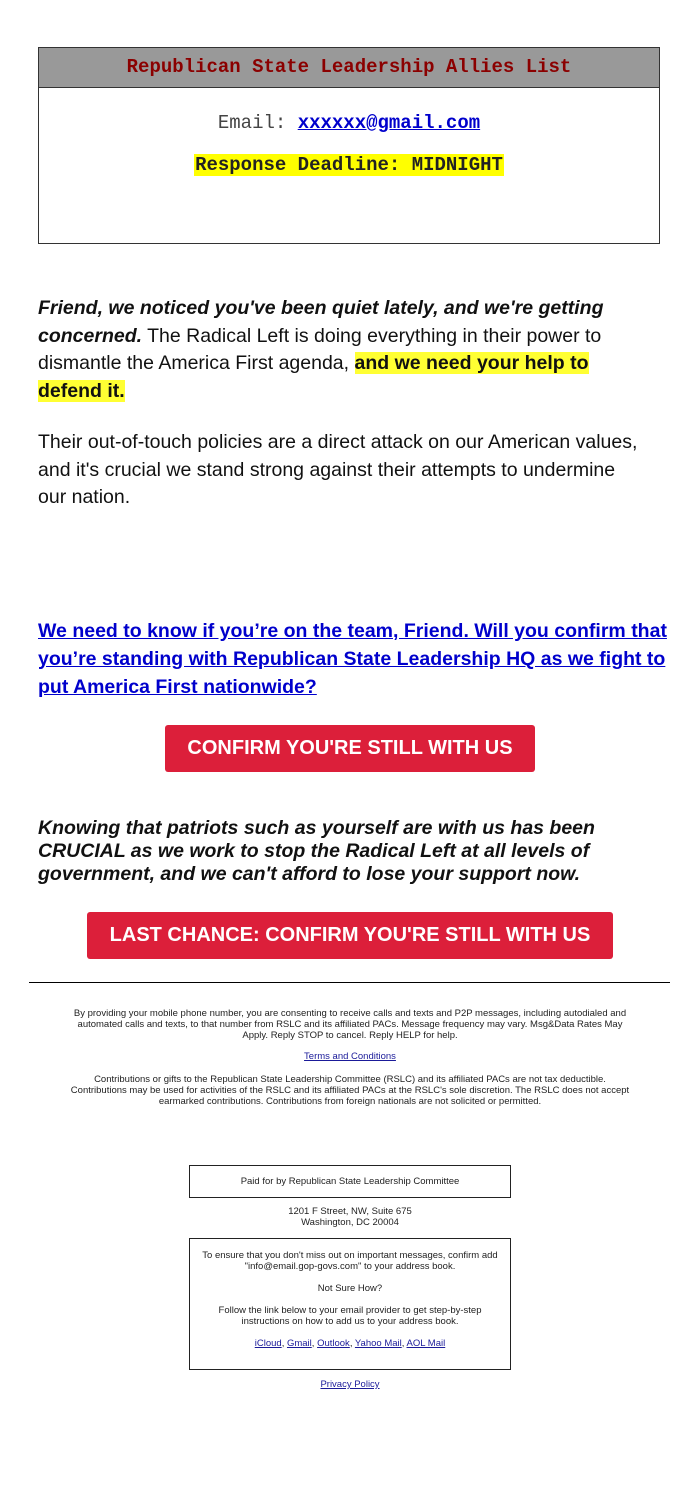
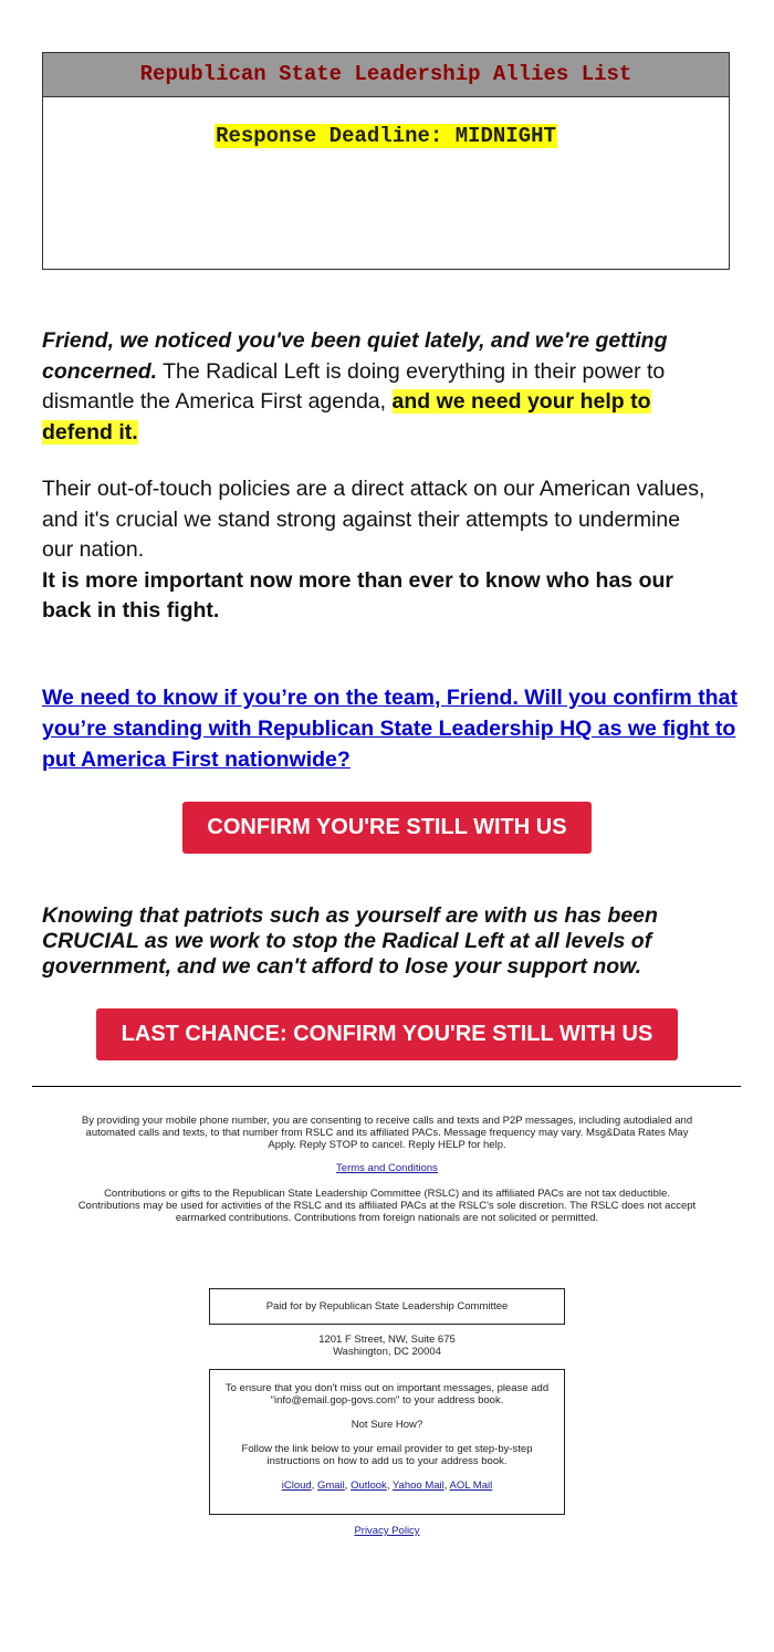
  Republican State Leadership Allies List
- Email: xxxxxx@gmail.com
  Response Deadline: MIDNIGHT
  Friend, we noticed you've been quiet lately, and we're getting concerned. The Radical Left is doing everything in their power to dismantle the America First agenda, and we need your help to defend it.
  Their out-of-touch policies are a direct attack on our American values, and it's crucial we stand strong against their attempts to undermine our nation.
+ It is more important now more than ever to know who has our back in this fight.
  We need to know if you’re on the team, Friend. Will you confirm that you’re standing with Republican State Leadership HQ as we fight to put America First nationwide?
  CONFIRM YOU'RE STILL WITH US
  Knowing that patriots such as yourself are with us has been CRUCIAL as we work to stop the Radical Left at all levels of government, and we can't afford to lose your support now.
  LAST CHANCE: CONFIRM YOU'RE STILL WITH US
  By providing your mobile phone number, you are consenting to receive calls and texts and P2P messages, including autodialed and automated calls and texts, to that number from RSLC and its affiliated PACs. Message frequency may vary. Msg&Data Rates May Apply. Reply STOP to cancel. Reply HELP for help.
  Terms and Conditions
  Contributions or gifts to the Republican State Leadership Committee (RSLC) and its affiliated PACs are not tax deductible. Contributions may be used for activities of the RSLC and its affiliated PACs at the RSLC's sole discretion. The RSLC does not accept earmarked contributions. Contributions from foreign nationals are not solicited or permitted.
  Paid for by Republican State Leadership Committee
  1201 F Street, NW, Suite 675
  Washington, DC 20004
- To ensure that you don't miss out on important messages, confirm add "info@email.gop-govs.com" to your address book.
+ To ensure that you don't miss out on important messages, please add "info@email.gop-govs.com" to your address book.
  Not Sure How?
  Follow the link below to your email provider to get step-by-step instructions on how to add us to your address book.
  iCloud, Gmail, Outlook, Yahoo Mail, AOL Mail
  Privacy Policy
